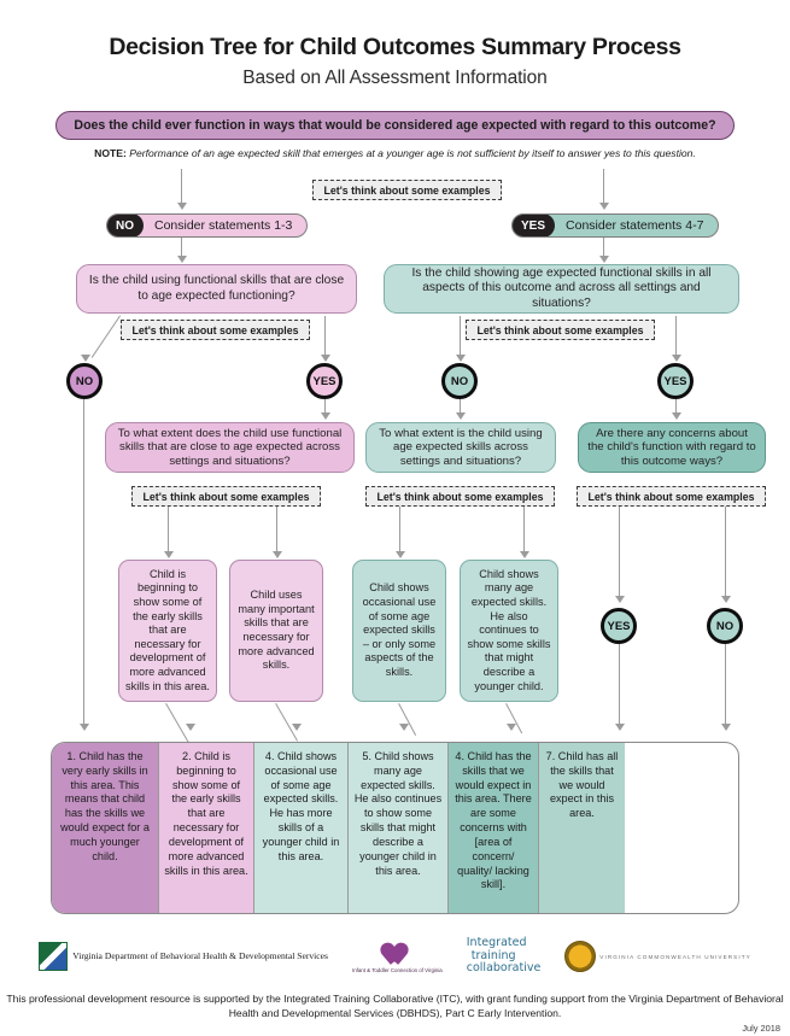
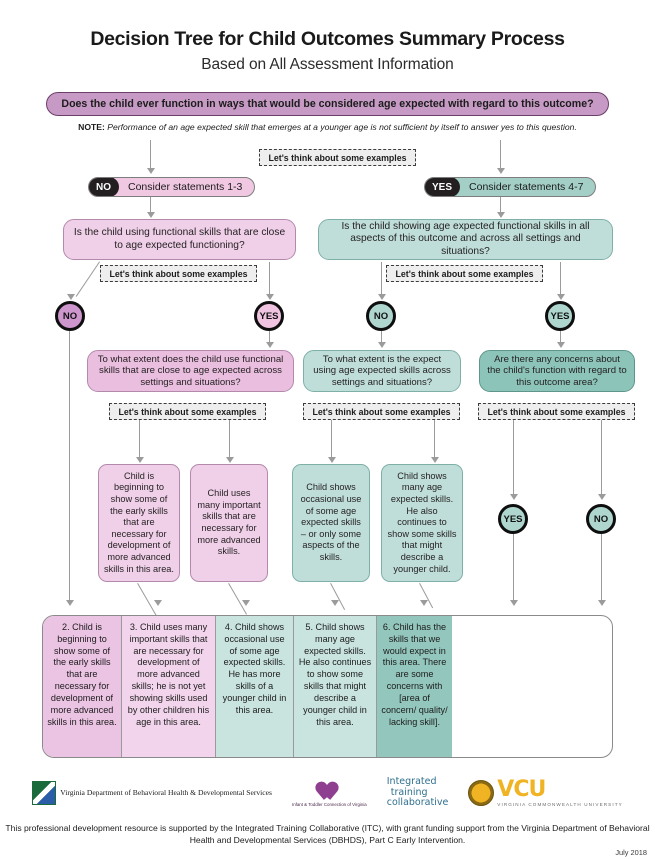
  Decision Tree for Child Outcomes Summary Process
  Based on All Assessment Information
  Does the child ever function in ways that would be considered age expected with regard to this outcome?
  NOTE: Performance of an age expected skill that emerges at a younger age is not sufficient by itself to answer yes to this question.
  Let's think about some examples
  NO
  Consider statements 1-3
  YES
  Consider statements 4-7
  Is the child using functional skills that are close to age expected functioning?
  Is the child showing age expected functional skills in all aspects of this outcome and across all settings and situations?
  Let's think about some examples
  Let's think about some examples
  NO
  YES
  NO
  YES
  To what extent does the child use functional skills that are close to age expected across settings and situations?
- To what extent is the child using age expected skills across settings and situations?
+ To what extent is the expect using age expected skills across settings and situations?
- Are there any concerns about the child's function with regard to this outcome ways?
+ Are there any concerns about the child's function with regard to this outcome area?
  Let's think about some examples
  Let's think about some examples
  Let's think about some examples
  Child is beginning to show some of the early skills that are necessary for development of more advanced skills in this area.
  Child uses many important skills that are necessary for more advanced skills.
  Child shows occasional use of some age expected skills – or only some aspects of the skills.
  Child shows many age expected skills. He also continues to show some skills that might describe a younger child.
  YES
  NO
- 1. Child has the very early skills in this area. This means that child has the skills we would expect for a much younger child.
  2. Child is beginning to show some of the early skills that are necessary for development of more advanced skills in this area.
+ 3. Child uses many important skills that are necessary for development of more advanced skills; he is not yet showing skills used by other children his age in this area.
  4. Child shows occasional use of some age expected skills. He has more skills of a younger child in this area.
  5. Child shows many age expected skills. He also continues to show some skills that might describe a younger child in this area.
- 4. Child has the skills that we would expect in this area. There are some concerns with [area of concern/ quality/ lacking skill].
+ 6. Child has the skills that we would expect in this area. There are some concerns with [area of concern/ quality/ lacking skill].
- 7. Child has all the skills that we would expect in this area.
  Virginia Department of Behavioral Health & Developmental Services
  Integrated
  training
  collaborative
+ VCU
  This professional development resource is supported by the Integrated Training Collaborative (ITC), with grant funding support from the Virginia Department of Behavioral Health and Developmental Services (DBHDS), Part C Early Intervention.
  July 2018
